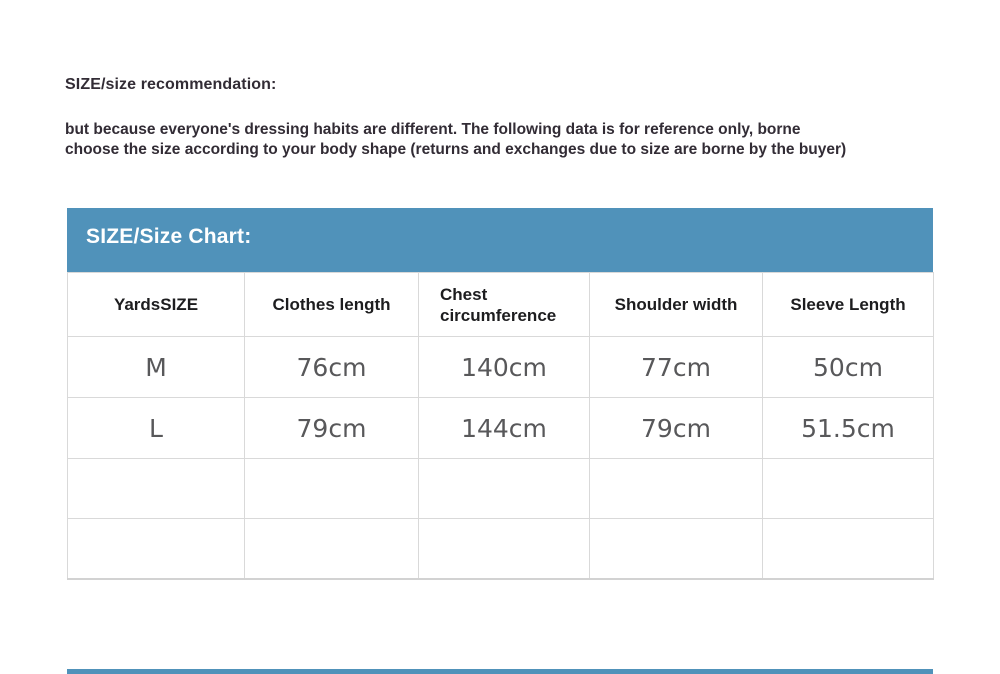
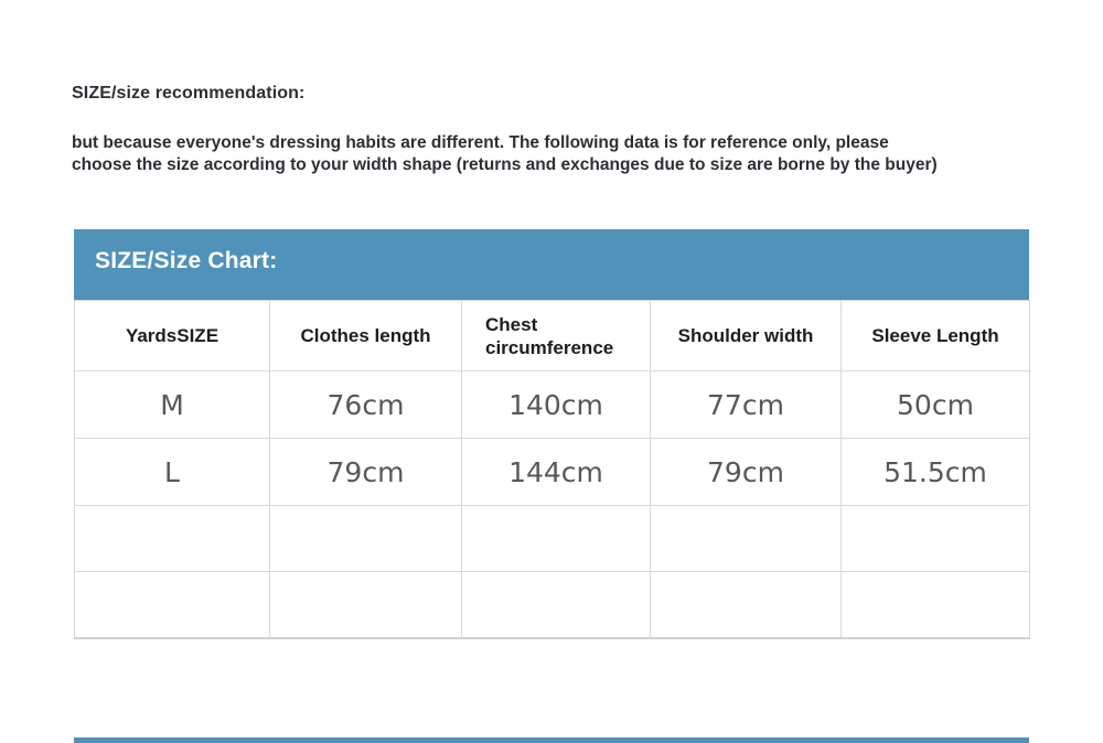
  SIZE/size recommendation:
- but because everyone's dressing habits are different. The following data is for reference only, borne
+ but because everyone's dressing habits are different. The following data is for reference only, please
- choose the size according to your body shape (returns and exchanges due to size are borne by the buyer)
+ choose the size according to your width shape (returns and exchanges due to size are borne by the buyer)
  SIZE/Size Chart:
  YardsSIZE	Clothes length	Chest circumference	Shoulder width	Sleeve Length
  M	76cm	140cm	77cm	50cm
  L	79cm	144cm	79cm	51.5cm
